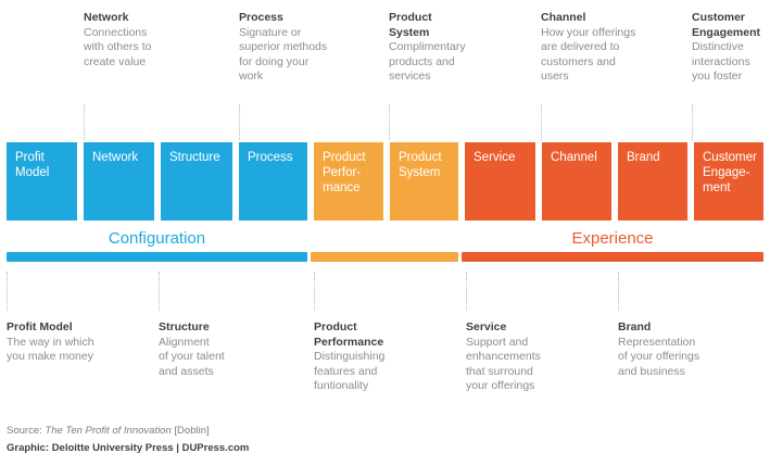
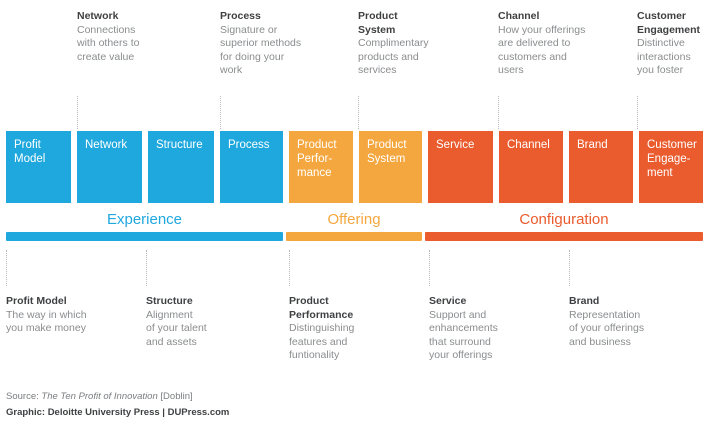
  Network
  Connections
  with others to
  create value
  Process
  Signature or
  superior methods
  for doing your
  work
  Product
  System
  Complimentary
  products and
  services
  Channel
  How your offerings
  are delivered to
  customers and
  users
  Customer
  Engagement
  Distinctive
  interactions
  you foster
  Profit
  Model
  Network
  Structure
  Process
  Product
  Perfor-
  mance
  Product
  System
  Service
  Channel
  Brand
  Customer
  Engage-
  ment
- Configuration
+ Experience
+ Offering
- Experience
+ Configuration
  Profit Model
  The way in which
  you make money
  Structure
  Alignment
  of your talent
  and assets
  Product
  Performance
  Distinguishing
  features and
  funtionality
  Service
  Support and
  enhancements
  that surround
  your offerings
  Brand
  Representation
  of your offerings
  and business
  Source: The Ten Profit of Innovation [Doblin]
  Graphic: Deloitte University Press | DUPress.com
